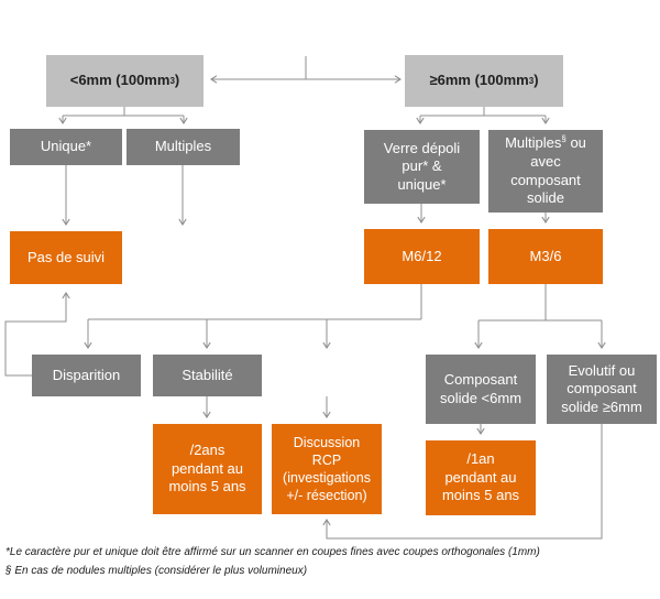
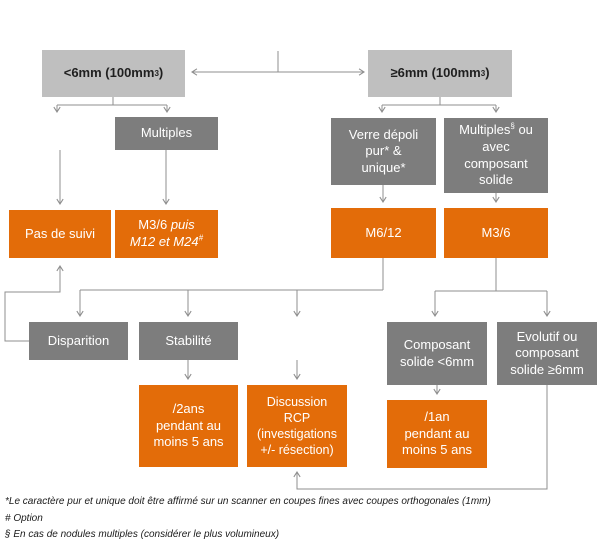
  <6mm (100mm
  3
  )
  ≥6mm (100mm
  3
  )
- Unique*
  Multiples
  Verre dépoli
  pur* &
  unique*
  Multiples§ ou
  avec
  composant
  solide
  Pas de suivi
+ M3/6 puis
+ M12 et M24#
  M6/12
  M3/6
  Disparition
  Stabilité
  Composant
  solide <6mm
  Evolutif ou
  composant
  solide ≥6mm
  /2ans
  pendant au
  moins 5 ans
  Discussion
  RCP
  (investigations
  +/- résection)
  /1an
  pendant au
  moins 5 ans
  *Le caractère pur et unique doit être affirmé sur un scanner en coupes fines avec coupes orthogonales (1mm)
+ # Option
  § En cas de nodules multiples (considérer le plus volumineux)
